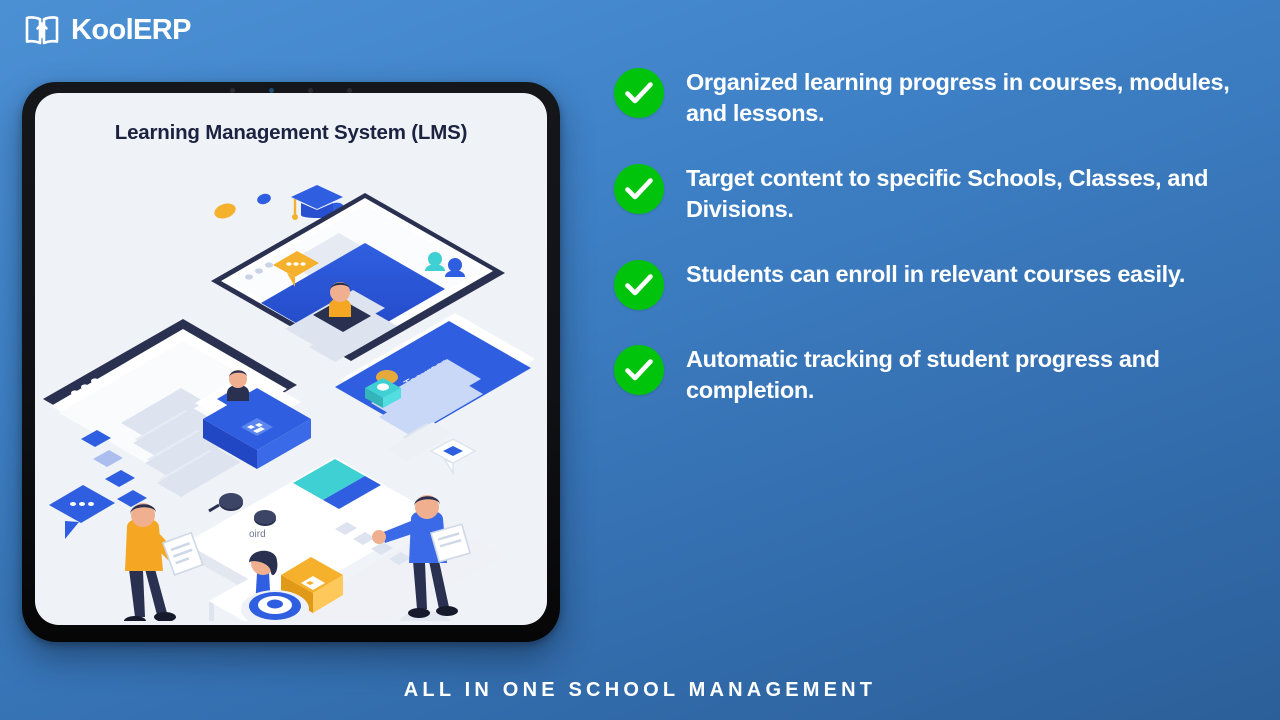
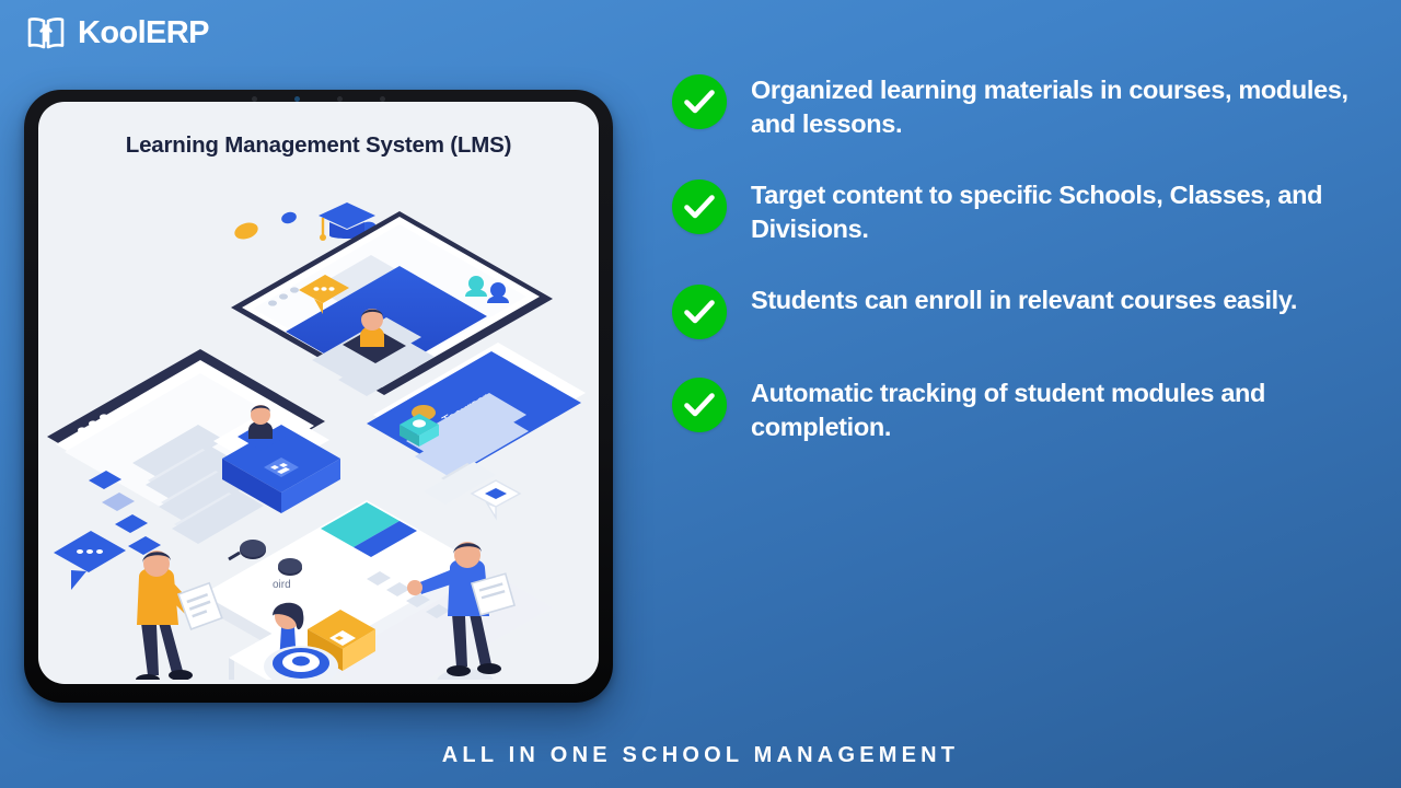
  KoolERP
  Learning Management System (LMS)
  oird
- Organized learning progress in courses, modules, and lessons.
+ Organized learning materials in courses, modules, and lessons.
  Target content to specific Schools, Classes, and Divisions.
  Students can enroll in relevant courses easily.
- Automatic tracking of student progress and completion.
+ Automatic tracking of student modules and completion.
  ALL IN ONE SCHOOL MANAGEMENT
